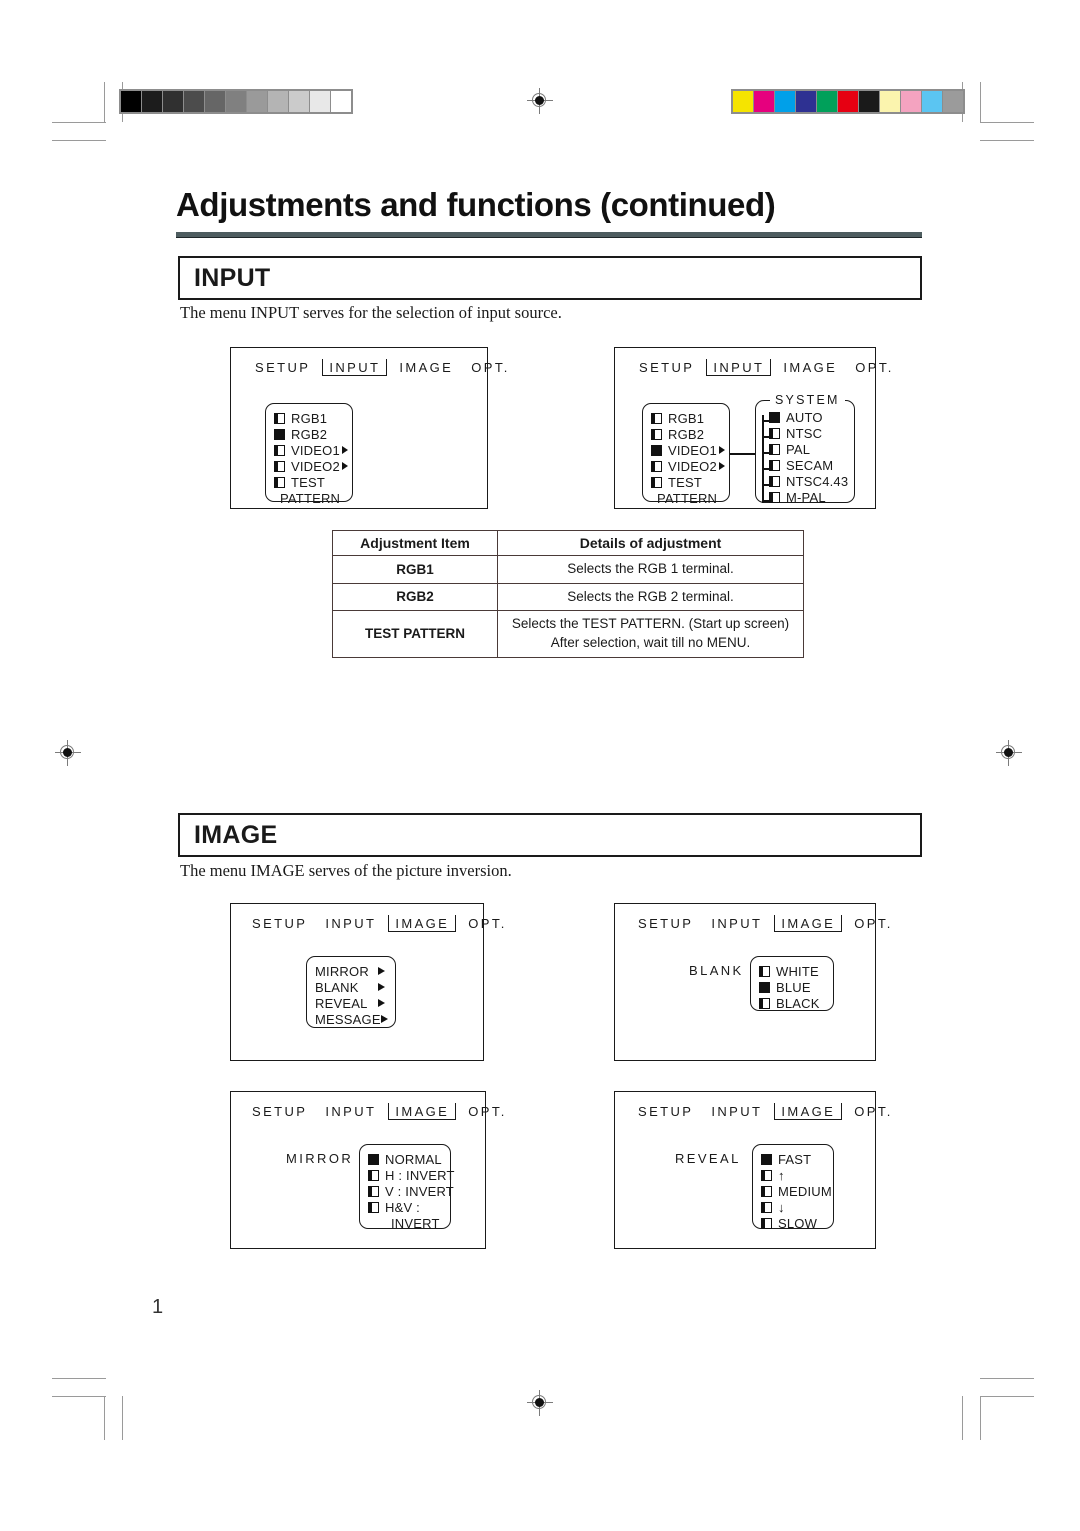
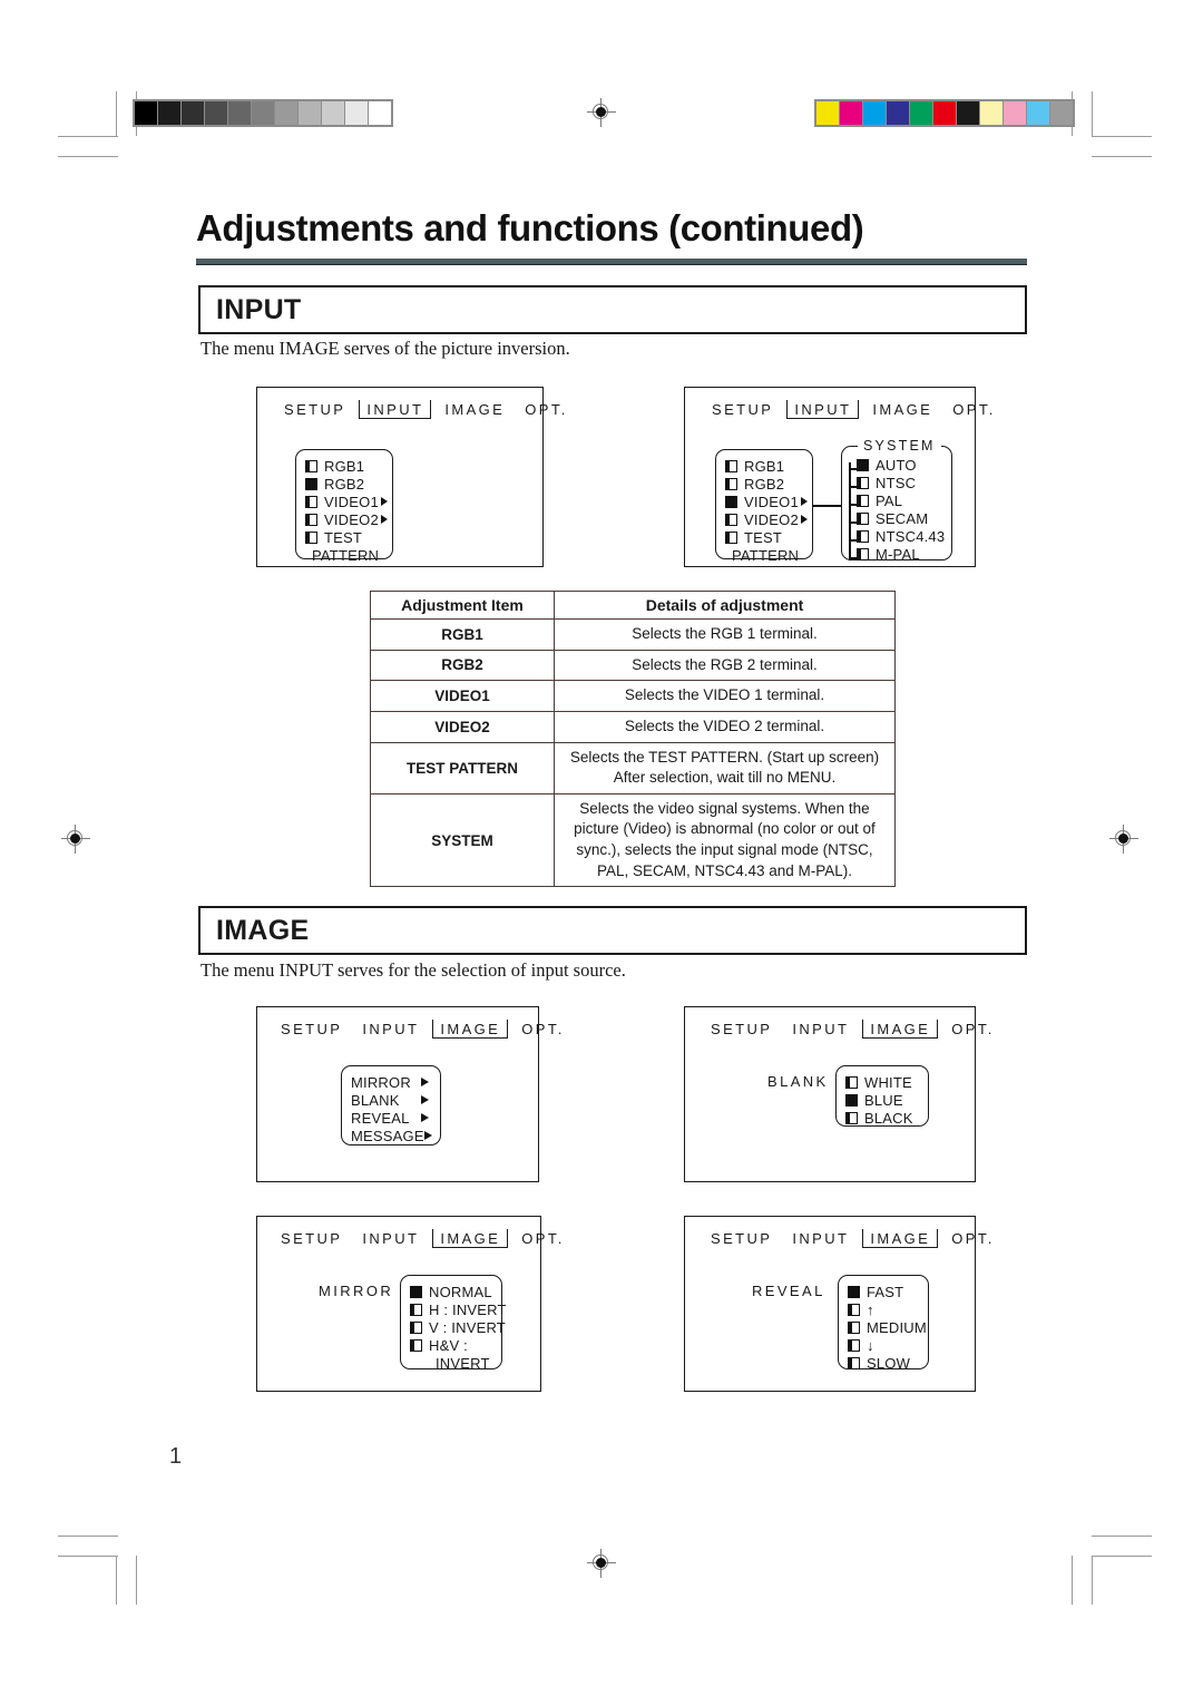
  Adjustments and functions (continued)
  INPUT
- The menu INPUT serves for the selection of input source.
+ The menu IMAGE serves of the picture inversion.
  SETUP
  INPUT
  IMAGE
  OPT.
  RGB1
  RGB2
  VIDEO1
  VIDEO2
  TEST
  PATTERN
  SETUP
  INPUT
  IMAGE
  OPT.
  RGB1
  RGB2
  VIDEO1
  VIDEO2
  TEST
  PATTERN
  SYSTEM
  AUTO
  NTSC
  PAL
  SECAM
  NTSC4.43
  M-PAL
  Adjustment Item	Details of adjustment
  RGB1	Selects the RGB 1 terminal.
  RGB2	Selects the RGB 2 terminal.
+ VIDEO1	Selects the VIDEO 1 terminal.
+ VIDEO2	Selects the VIDEO 2 terminal.
  TEST PATTERN	Selects the TEST PATTERN. (Start up screen) After selection, wait till no MENU.
+ SYSTEM	Selects the video signal systems. When the picture (Video) is abnormal (no color or out of sync.), selects the input signal mode (NTSC, PAL, SECAM, NTSC4.43 and M-PAL).
  IMAGE
- The menu IMAGE serves of the picture inversion.
+ The menu INPUT serves for the selection of input source.
  SETUP
  INPUT
  IMAGE
  OPT.
  MIRROR
  BLANK
  REVEAL
  MESSAGE
  SETUP
  INPUT
  IMAGE
  OPT.
  BLANK
  WHITE
  BLUE
  BLACK
  SETUP
  INPUT
  IMAGE
  OPT.
  MIRROR
  NORMAL
  H : INVERT
  V : INVERT
  H&V :
  INVERT
  SETUP
  INPUT
  IMAGE
  OPT.
  REVEAL
  FAST
  ↑
  MEDIUM
  ↓
  SLOW
  1
